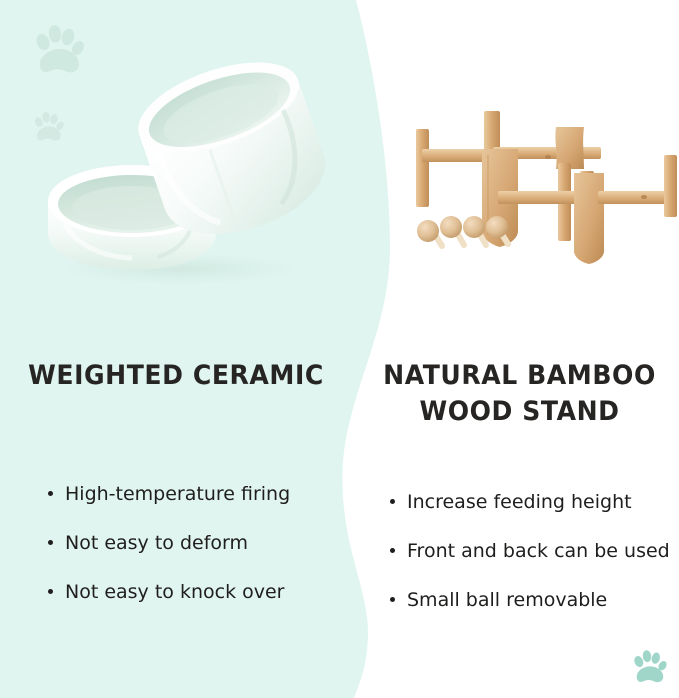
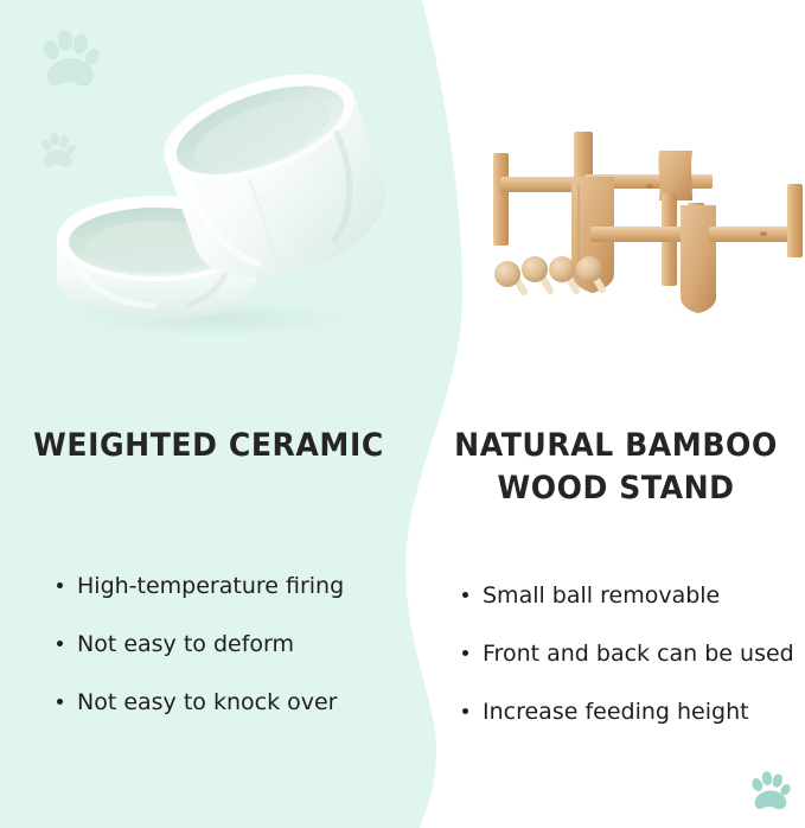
  WEIGHTED CERAMIC
  High-temperature firing
  Not easy to deform
  Not easy to knock over
  NATURAL BAMBOO
  WOOD STAND
- Increase feeding height
+ Small ball removable
  Front and back can be used
- Small ball removable
+ Increase feeding height
